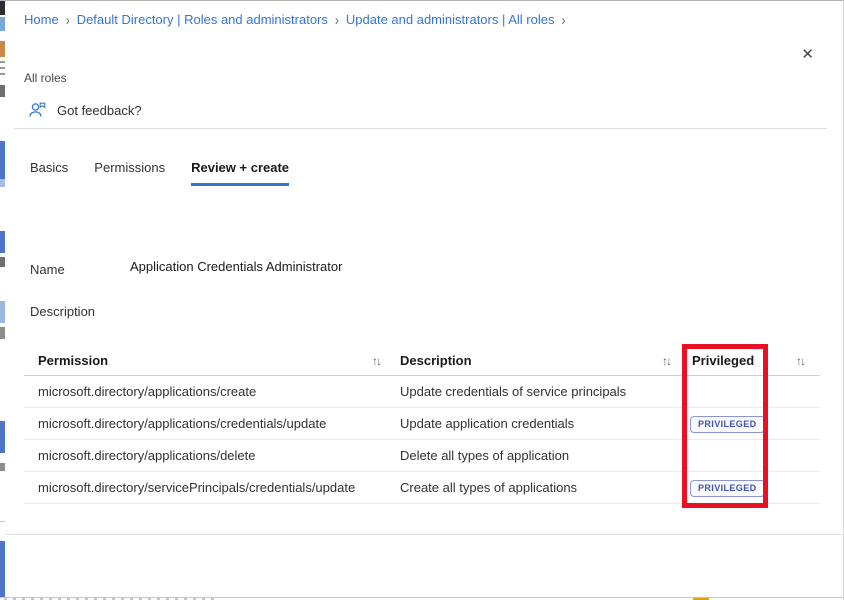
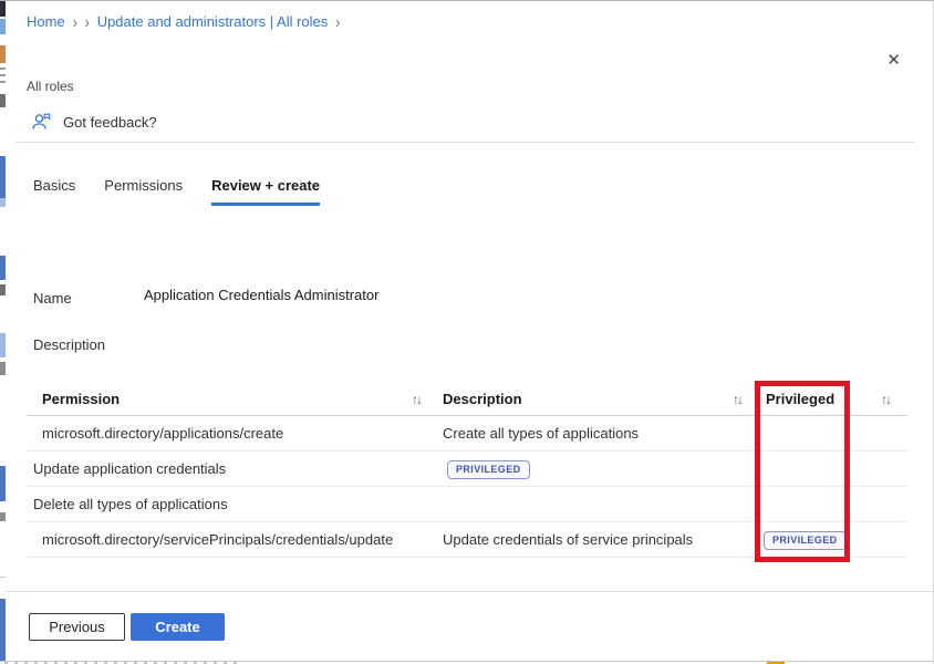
  Home
  ›
- Default Directory | Roles and administrators
  ›
  Update and administrators | All roles
  ›
  ✕
  All roles
  Got feedback?
  Basics
  Permissions
  Review + create
  Name
  Application Credentials Administrator
  Description
  Permission
  ↑↓
  Description
  ↑↓
  Privileged
  ↑↓
  microsoft.directory/applications/create
- Update credentials of service principals
+ Create all types of applications
- microsoft.directory/applications/credentials/update
  Update application credentials
  PRIVILEGED
- microsoft.directory/applications/delete
- Delete all types of application
+ Delete all types of applications
  microsoft.directory/servicePrincipals/credentials/update
- Create all types of applications
+ Update credentials of service principals
  PRIVILEGED
+ Previous
+ Create
